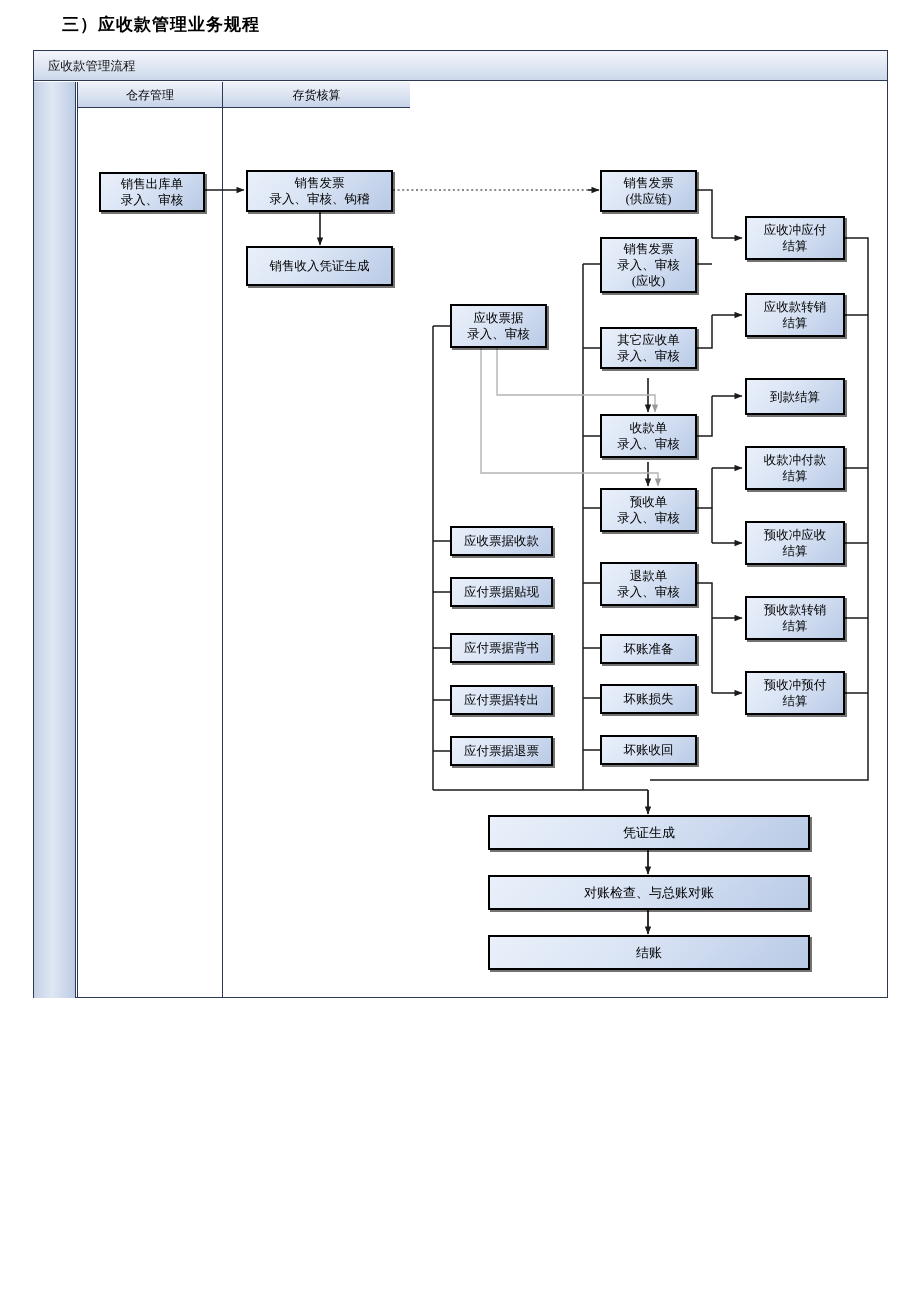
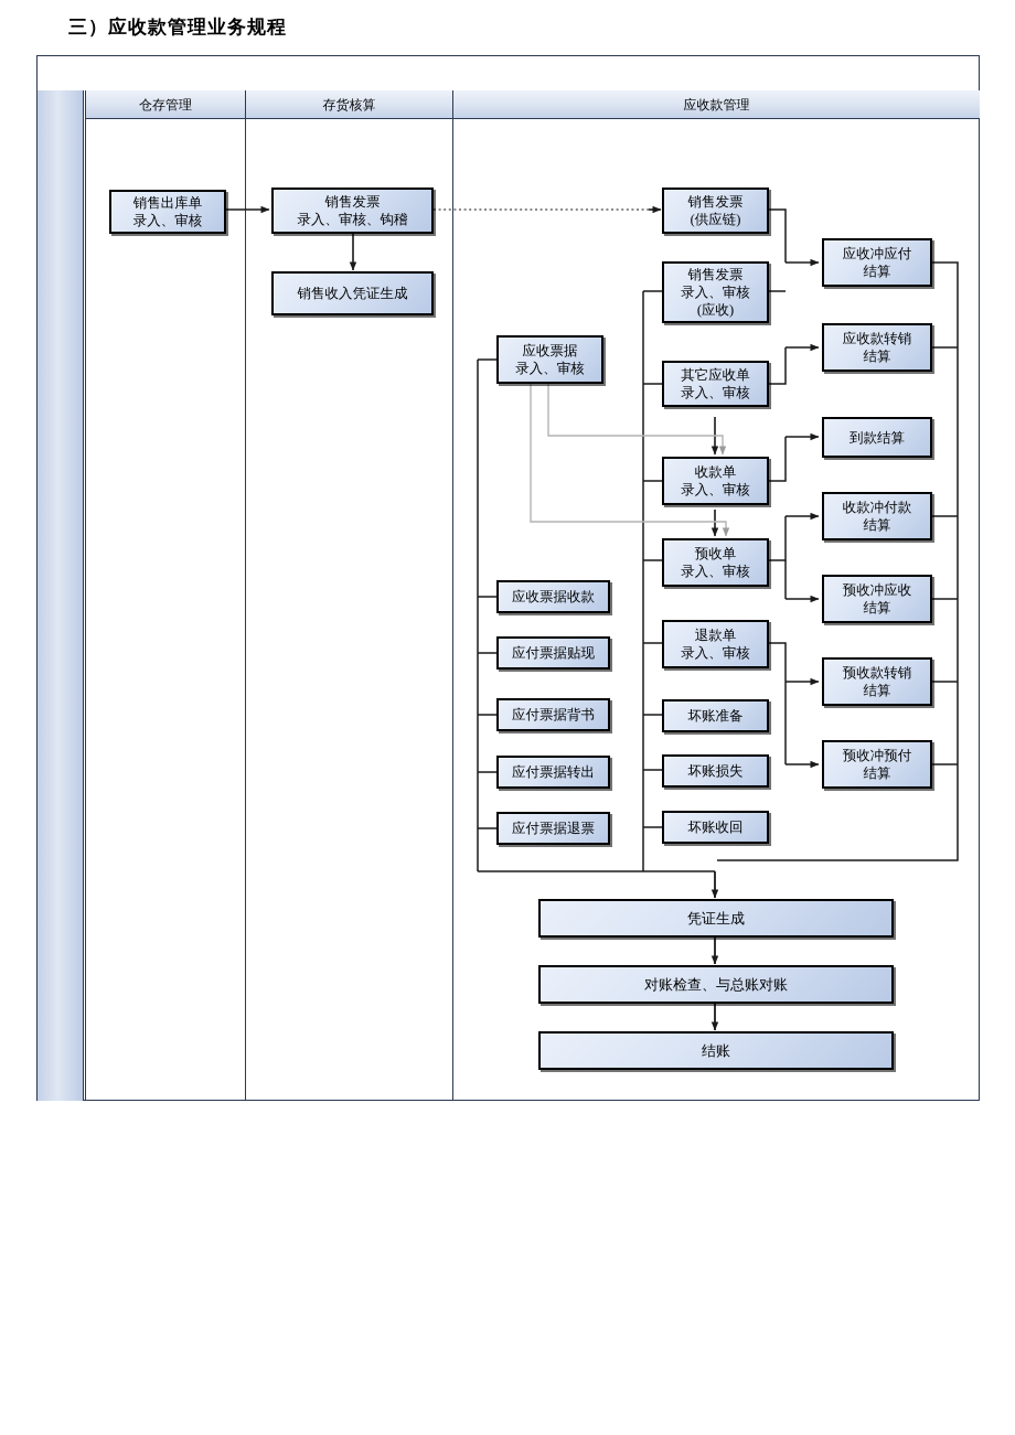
  三）应收款管理业务规程
- 应收款管理流程
  仓存管理
  存货核算
+ 应收款管理
  销售出库单
  录入、审核
  销售发票
  录入、审核、钩稽
  销售收入凭证生成
  销售发票
  (供应链)
  销售发票
  录入、审核
  (应收)
  其它应收单
  录入、审核
  收款单
  录入、审核
  预收单
  录入、审核
  退款单
  录入、审核
  坏账准备
  坏账损失
  坏账收回
  应收票据
  录入、审核
  应收票据收款
  应付票据贴现
  应付票据背书
  应付票据转出
  应付票据退票
  应收冲应付
  结算
  应收款转销
  结算
  到款结算
  收款冲付款
  结算
  预收冲应收
  结算
  预收款转销
  结算
  预收冲预付
  结算
  凭证生成
  对账检查、与总账对账
  结账
